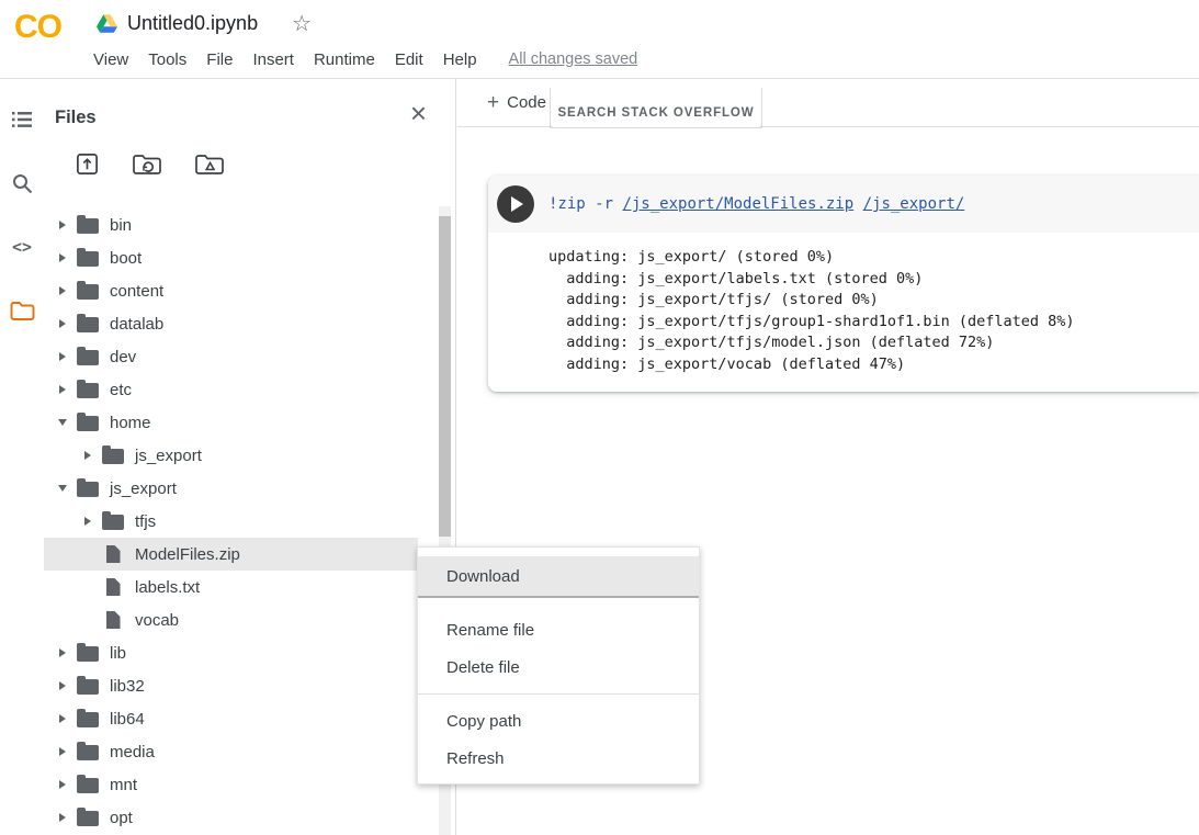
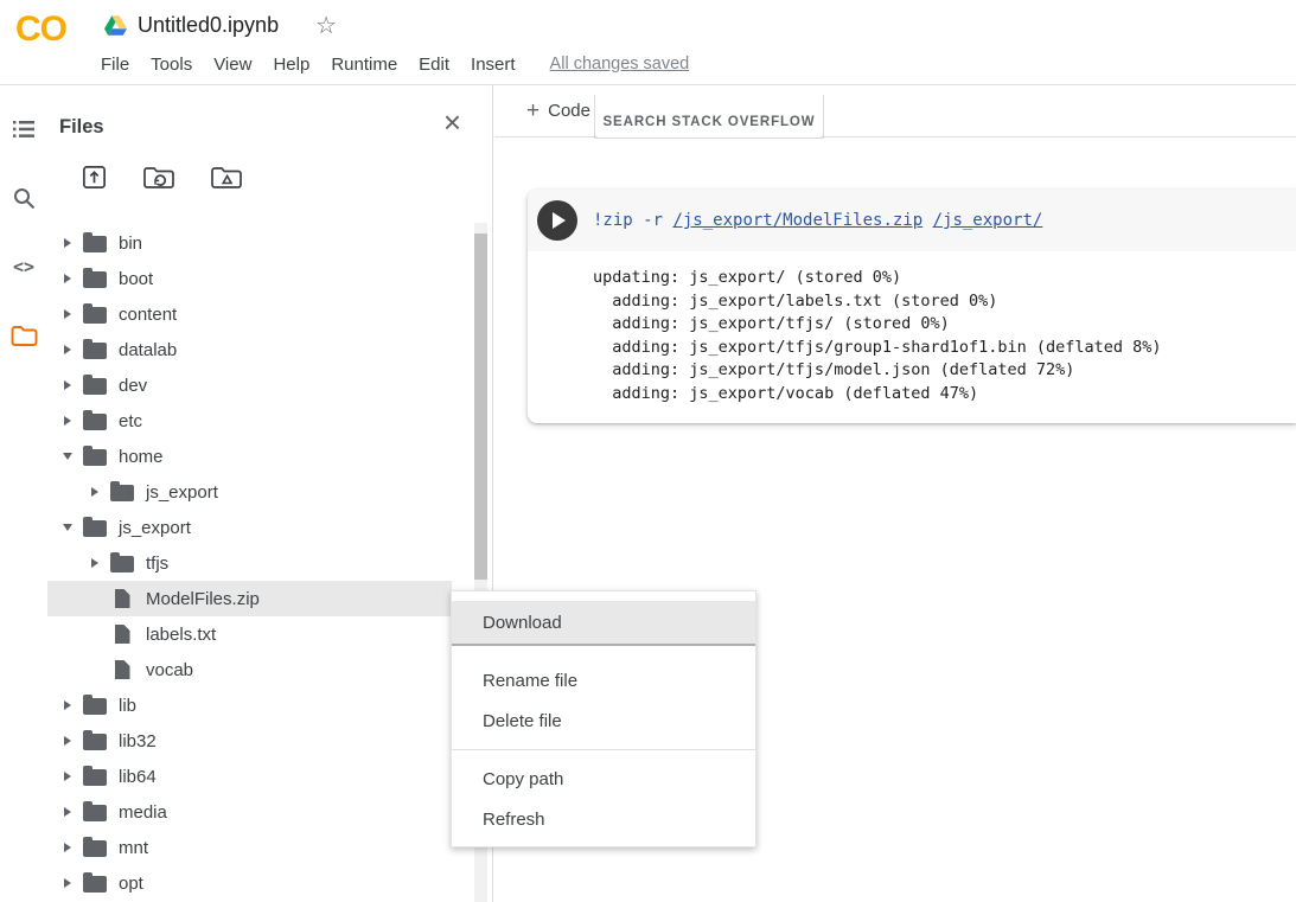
  CO
  Untitled0.ipynb
  ☆
- View
+ File
  Tools
- File
+ View
- Insert
+ Help
  Runtime
  Edit
- Help
+ Insert
  All changes saved
  <>
  Files
  ×
  bin
  boot
  content
  datalab
  dev
  etc
  home
  js_export
  js_export
  tfjs
  ModelFiles.zip
  labels.txt
  vocab
  lib
  lib32
  lib64
  media
  mnt
  opt
  +
  Code
  SEARCH STACK OVERFLOW
  !zip -r /js_export/ModelFiles.zip /js_export/
  updating: js_export/ (stored 0%)
  adding: js_export/labels.txt (stored 0%)
  adding: js_export/tfjs/ (stored 0%)
  adding: js_export/tfjs/group1-shard1of1.bin (deflated 8%)
  adding: js_export/tfjs/model.json (deflated 72%)
  adding: js_export/vocab (deflated 47%)
  Download
  Rename file
  Delete file
  Copy path
  Refresh
